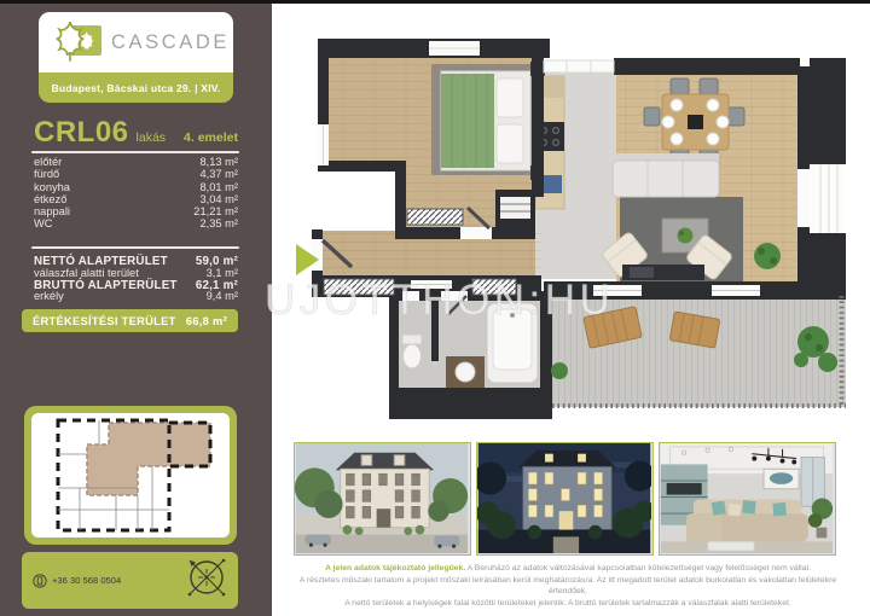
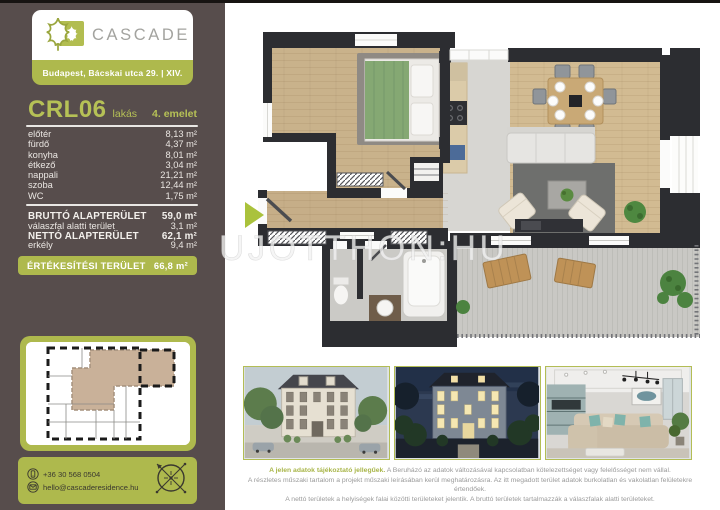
  CASCADE
  Budapest, Bácskai utca 29. | XIV.
  CRL06
  lakás
  4. emelet
  előtér
  8,13 m²
  fürdő
  4,37 m²
  konyha
  8,01 m²
  étkező
  3,04 m²
  nappali
  21,21 m²
+ szoba
+ 12,44 m²
  WC
- 2,35 m²
+ 1,75 m²
- NETTÓ ALAPTERÜLET
+ BRUTTÓ ALAPTERÜLET
  59,0 m²
  válaszfal alatti terület
  3,1 m²
- BRUTTÓ ALAPTERÜLET
+ NETTÓ ALAPTERÜLET
  62,1 m²
  erkély
  9,4 m²
  ÉRTÉKESÍTÉSI TERÜLET
  66,8 m²
  +36 30 568 0504
+ hello@cascaderesidence.hu
  UJOTTHON:HU
